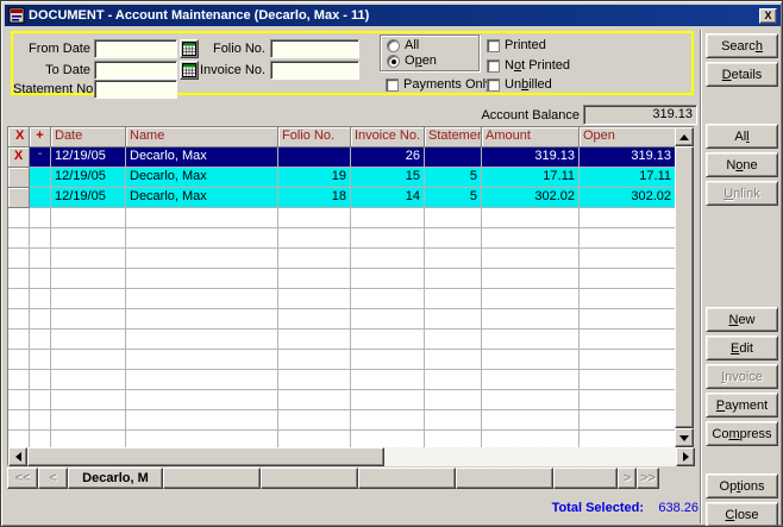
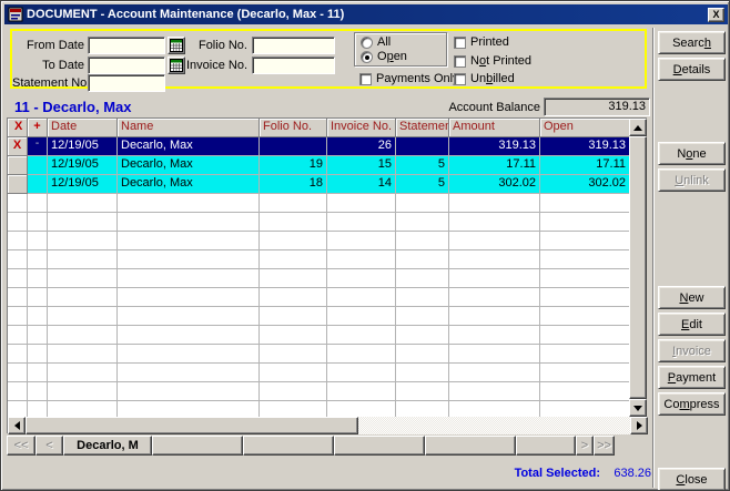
  DOCUMENT - Account Maintenance (Decarlo, Max - 11)
  X
  From Date
  To Date
  Statement No
  Folio No.
  Invoice No.
  All
  Open
  Printed
  Not Printed
  Payments Onl
  Unbilled
+ 11 - Decarlo, Max
  Account Balance
  319.13
  X
  +
  Date
  Name
  Folio No.
  Invoice No.
  Stateme
  Amount
  Open
  X
  -
  12/19/05
  Decarlo, Max
  26
  319.13
  319.13
  12/19/05
  Decarlo, Max
  19
  15
  5
  17.11
  17.11
  12/19/05
  Decarlo, Max
  18
  14
  5
  302.02
  302.02
  <<
  <
  Decarlo, M
  >
  >>
  Total Selected:
  638.26
  Searc
  h
  D
  etails
- Al
- l
  N
  o
  ne
  U
  nlink
  N
  ew
  E
  dit
  I
  nvoice
  P
  ayment
  Co
  m
  press
- Op
- t
- ions
  C
  lose
